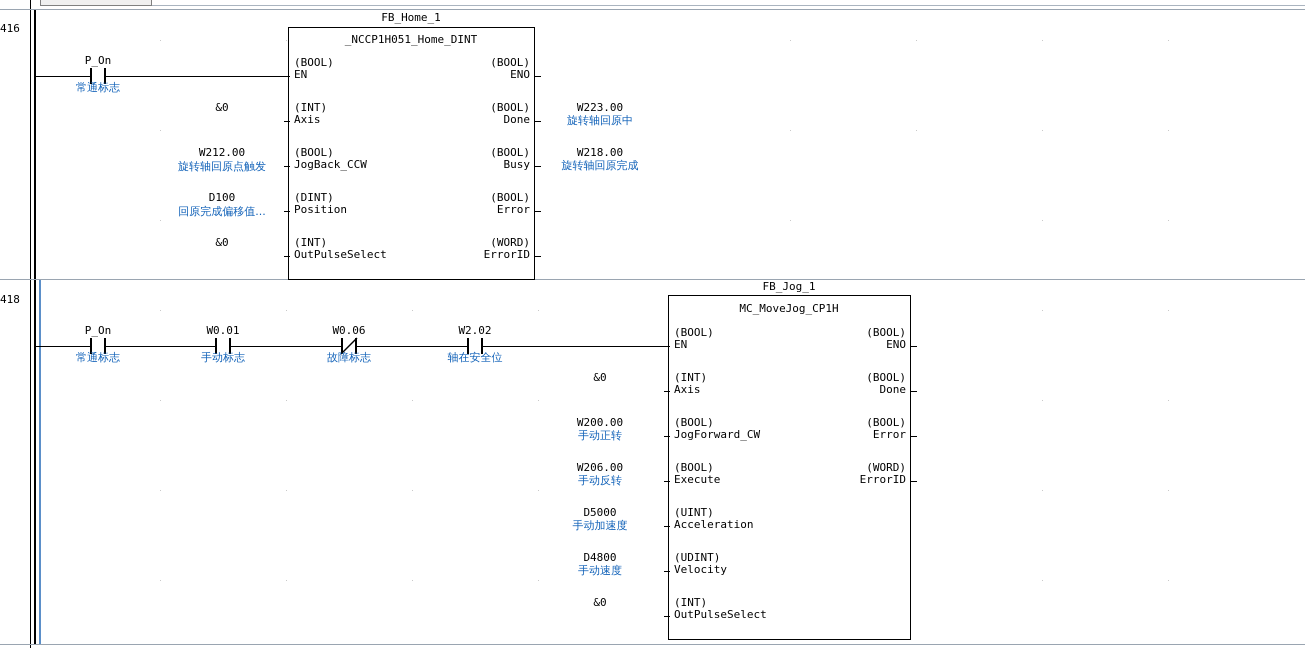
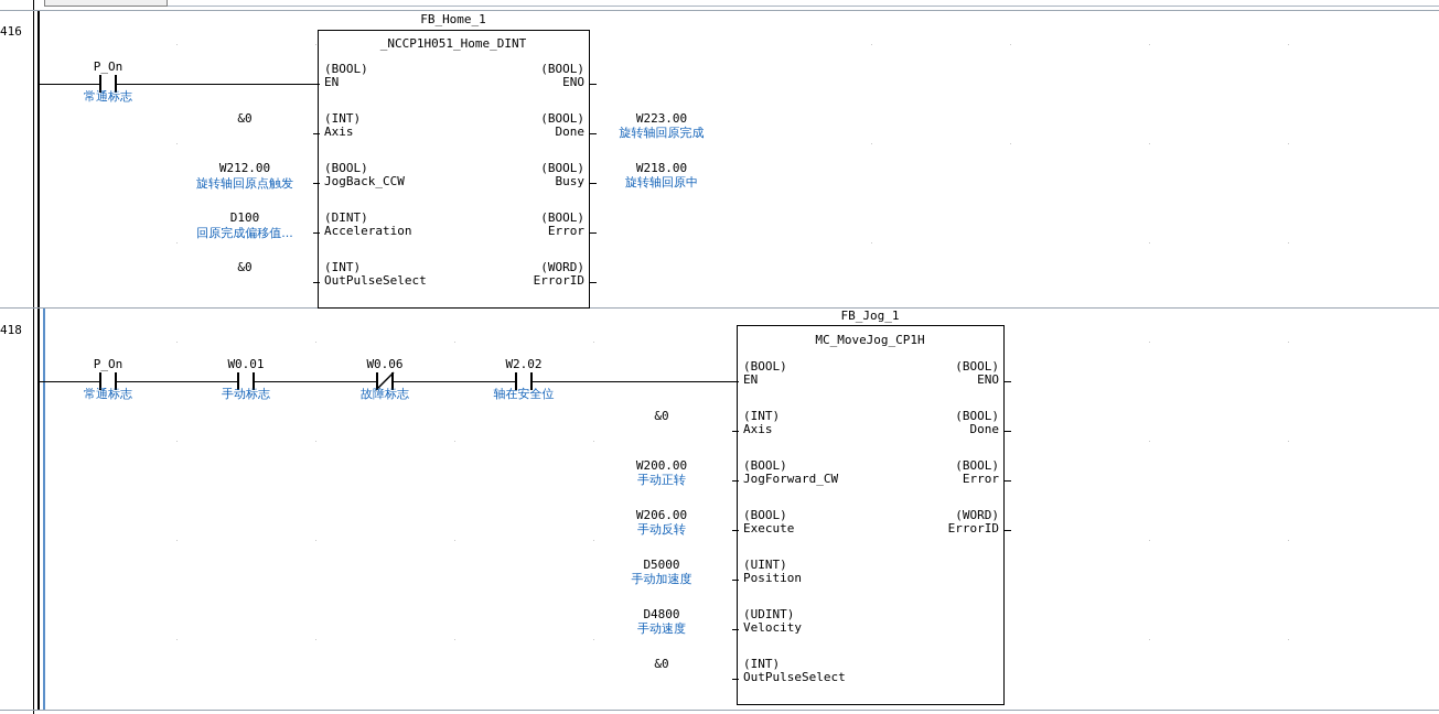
  416
  418
  P_On
  常通标志
  FB_Home_1
  _NCCP1H051_Home_DINT
  (BOOL)
  EN
  (INT)
  Axis
  (BOOL)
  JogBack_CCW
  (DINT)
- Position
+ Acceleration
  (INT)
  OutPulseSelect
  (BOOL)
  ENO
  (BOOL)
  Done
  (BOOL)
  Busy
  (BOOL)
  Error
  (WORD)
  ErrorID
  &0
  W212.00
  旋转轴回原点触发
  D100
  回原完成偏移值...
  &0
  W223.00
- 旋转轴回原中
+ 旋转轴回原完成
  W218.00
- 旋转轴回原完成
+ 旋转轴回原中
  P_On
  常通标志
  W0.01
  手动标志
  W0.06
  故障标志
  W2.02
  轴在安全位
  FB_Jog_1
  MC_MoveJog_CP1H
  (BOOL)
  EN
  (INT)
  Axis
  (BOOL)
  JogForward_CW
  (BOOL)
  Execute
  (UINT)
- Acceleration
+ Position
  (UDINT)
  Velocity
  (INT)
  OutPulseSelect
  (BOOL)
  ENO
  (BOOL)
  Done
  (BOOL)
  Error
  (WORD)
  ErrorID
  &0
  W200.00
  手动正转
  W206.00
  手动反转
  D5000
  手动加速度
  D4800
  手动速度
  &0
